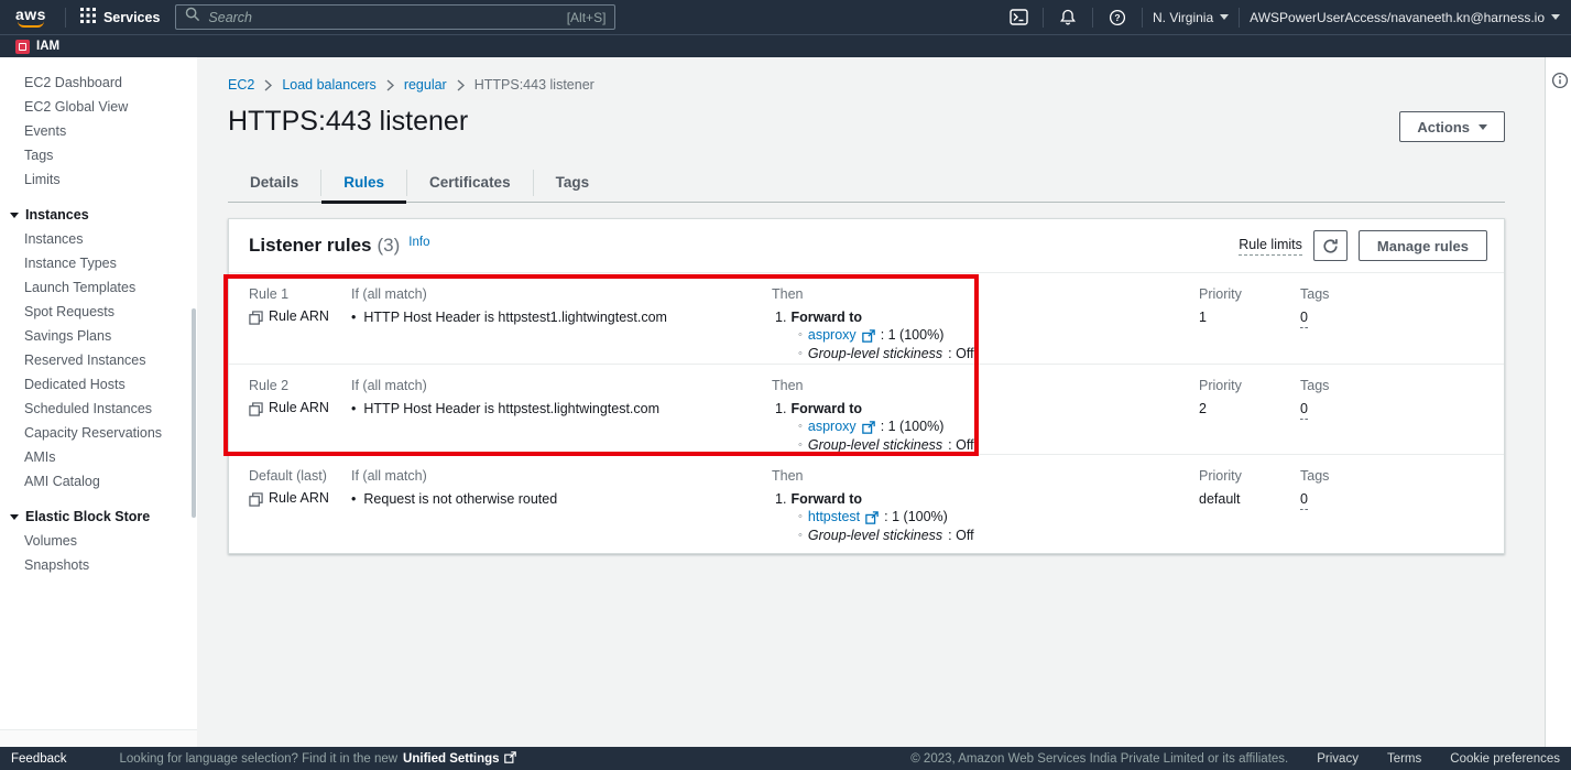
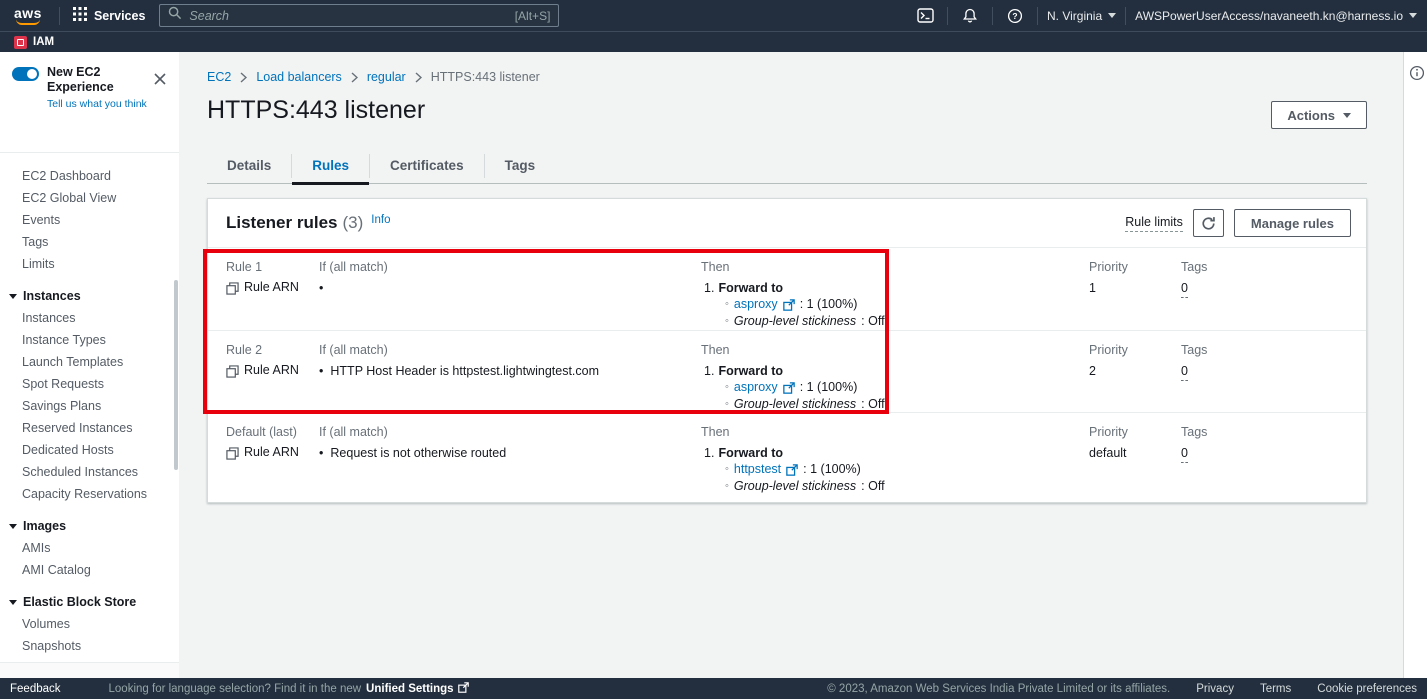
  aws
  Services
  Search
  [Alt+S]
  ?
  N. Virginia
  AWSPowerUserAccess/navaneeth.kn@harness.io
  IAM
+ New EC2 Experience
+ Tell us what you think
  EC2 Dashboard
  EC2 Global View
  Events
  Tags
  Limits
  Instances
  Instances
  Instance Types
  Launch Templates
  Spot Requests
  Savings Plans
  Reserved Instances
  Dedicated Hosts
  Scheduled Instances
  Capacity Reservations
+ Images
  AMIs
  AMI Catalog
  Elastic Block Store
  Volumes
  Snapshots
  EC2
  Load balancers
  regular
  HTTPS:443 listener
  HTTPS:443 listener
  Actions
  Details
  Rules
  Certificates
  Tags
  Listener rules
  (3)
  Info
  Rule limits
  Manage rules
  Rule 1
  Rule ARN
  If (all match)
  •
- HTTP Host Header is httpstest1.lightwingtest.com
  Then
  1.
  Forward to
  ◦
  asproxy
  : 1 (100%)
  ◦
  Group-level stickiness
  : Off
  Priority
  1
  Tags
  0
  Rule 2
  Rule ARN
  If (all match)
  •
  HTTP Host Header is httpstest.lightwingtest.com
  Then
  1.
  Forward to
  ◦
  asproxy
  : 1 (100%)
  ◦
  Group-level stickiness
  : Off
  Priority
  2
  Tags
  0
  Default (last)
  Rule ARN
  If (all match)
  •
  Request is not otherwise routed
  Then
  1.
  Forward to
  ◦
  httpstest
  : 1 (100%)
  ◦
  Group-level stickiness
  : Off
  Priority
  default
  Tags
  0
  Feedback
  Looking for language selection? Find it in the new
  Unified Settings
  © 2023, Amazon Web Services India Private Limited or its affiliates.
  Privacy
  Terms
  Cookie preferences
